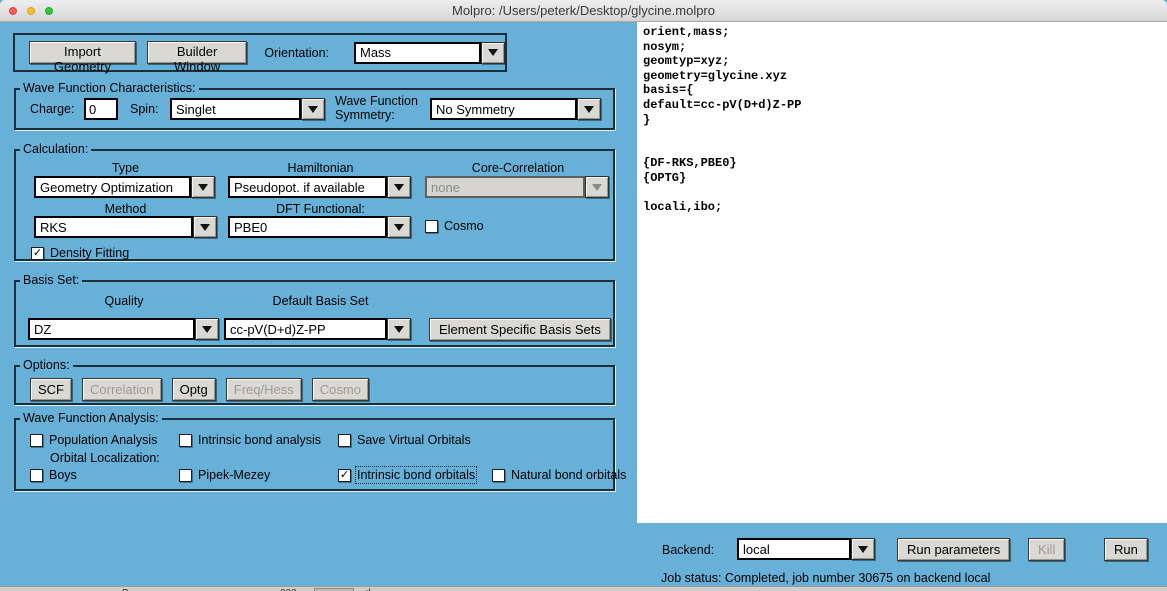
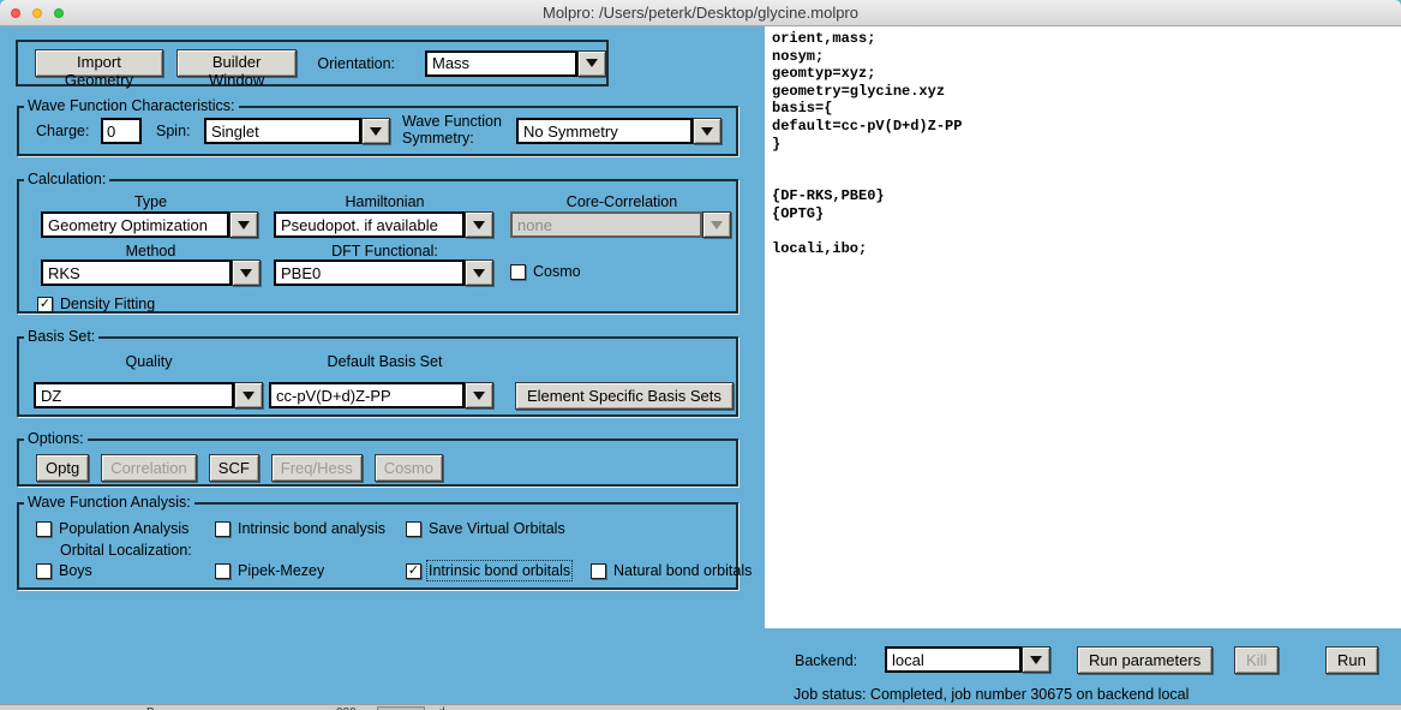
  Molpro: /Users/peterk/Desktop/glycine.molpro
  Import Geometry
  Builder Window
  Orientation:
  Mass
  Wave Function Characteristics:
  Charge:
  0
  Spin:
  Singlet
  Wave Function
  Symmetry:
  No Symmetry
  Calculation:
  Type
  Hamiltonian
  Core-Correlation
  Geometry Optimization
  Pseudopot. if available
  none
  Method
  DFT Functional:
  RKS
  PBE0
  Cosmo
  ✓
  Density Fitting
  Basis Set:
  Quality
  Default Basis Set
  DZ
  cc-pV(D+d)Z-PP
  Element Specific Basis Sets
  Options:
- SCF
+ Optg
  Correlation
- Optg
+ SCF
  Freq/Hess
  Cosmo
  Wave Function Analysis:
  Population Analysis
  Intrinsic bond analysis
  Save Virtual Orbitals
  Orbital Localization:
  Boys
  Pipek-Mezey
  ✓
  Intrinsic bond orbitals
  Natural bond orbitals
  orient,mass;
  nosym;
  geomtyp=xyz;
  geometry=glycine.xyz
  basis={
  default=cc-pV(D+d)Z-PP
  }
  {DF-RKS,PBE0}
  {OPTG}
  locali,ibo;
  Backend:
  local
  Run parameters
  Kill
  Run
  Job status: Completed, job number 30675 on backend local
